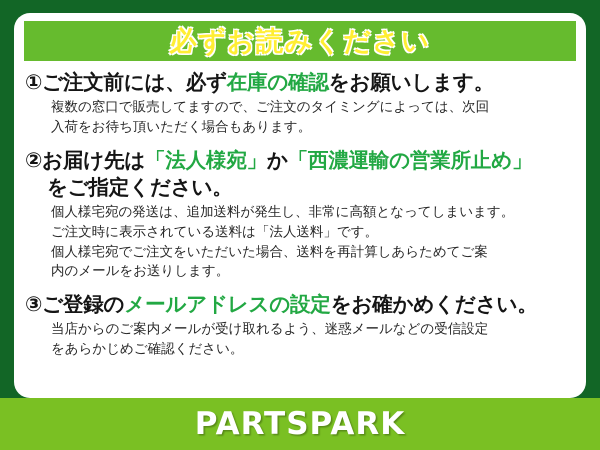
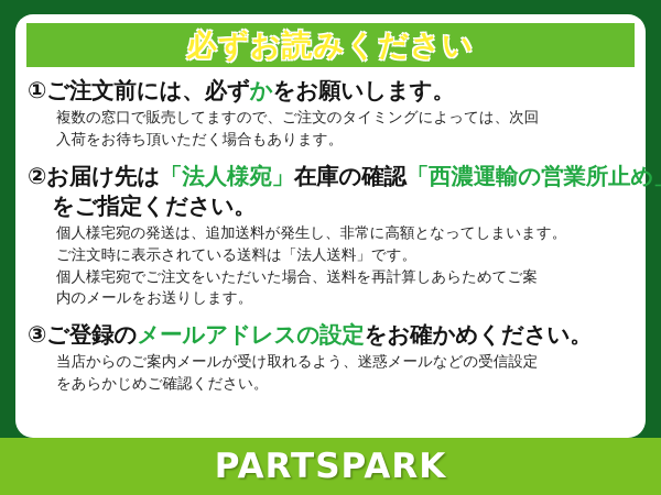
  必ずお読みください
- ①ご注文前には、必ず在庫の確認をお願いします。
+ ①ご注文前には、必ずかをお願いします。
  複数の窓口で販売してますので、ご注文のタイミングによっては、次回
  入荷をお待ち頂いただく場合もあります。
- ②お届け先は「法人様宛」か「西濃運輸の営業所止め」
+ ②お届け先は「法人様宛」在庫の確認「西濃運輸の営業所止め
  をご指定ください。
  個人様宅宛の発送は、追加送料が発生し、非常に高額となってしまいます。
  ご注文時に表示されている送料は「法人送料」です。
  個人様宅宛でご注文をいただいた場合、送料を再計算しあらためてご案
  内のメールをお送りします。
  ③ご登録のメールアドレスの設定をお確かめください。
  当店からのご案内メールが受け取れるよう、迷惑メールなどの受信設定
  をあらかじめご確認ください。
  PARTSPARK
